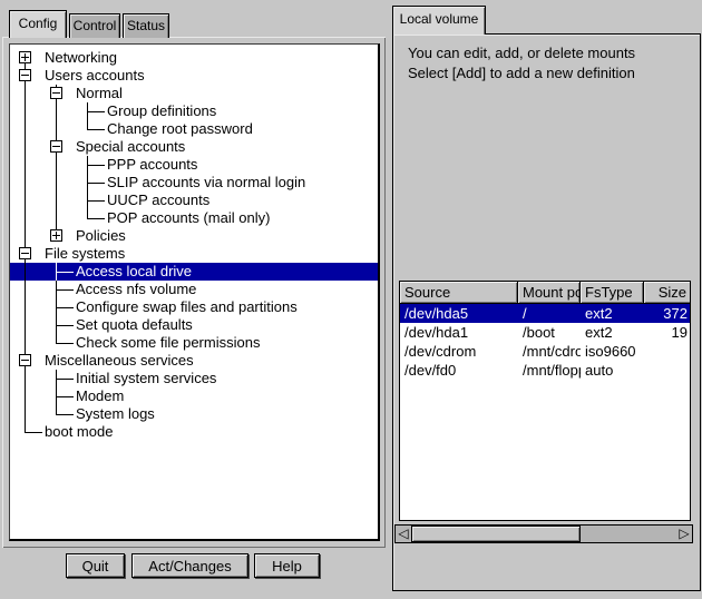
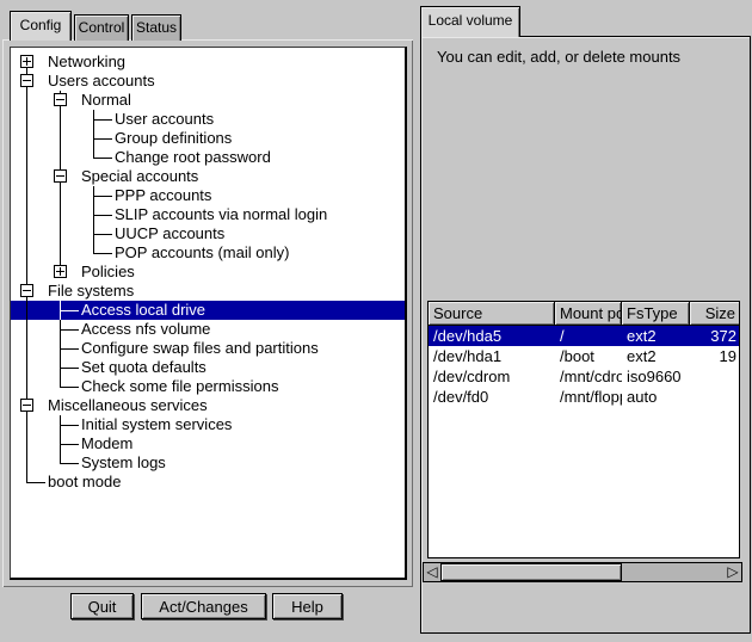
  Config
  Control
  Status
  Networking
  Users accounts
  Normal
+ User accounts
  Group definitions
  Change root password
  Special accounts
  PPP accounts
  SLIP accounts via normal login
  UUCP accounts
  POP accounts (mail only)
  Policies
  File systems
  Access local drive
  Access nfs volume
  Configure swap files and partitions
  Set quota defaults
  Check some file permissions
  Miscellaneous services
  Initial system services
  Modem
  System logs
  boot mode
  Quit
  Act/Changes
  Help
  Local volume
  You can edit, add, or delete mounts
- Select [Add] to add a new definition
  Source
  Mount po
  FsType
  Size
  /dev/hda5
  /
  ext2
  372
  /dev/hda1
  /boot
  ext2
  19
  /dev/cdrom
  /mnt/cdro
  iso9660
  /dev/fd0
  /mnt/flop
  auto
  ◁
  ▷
